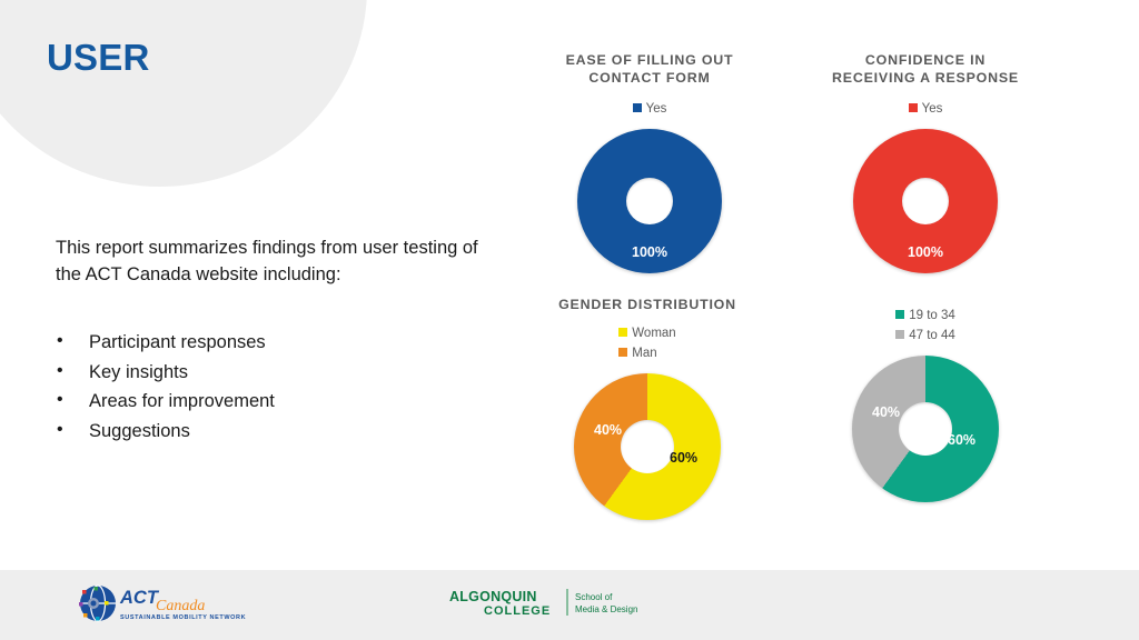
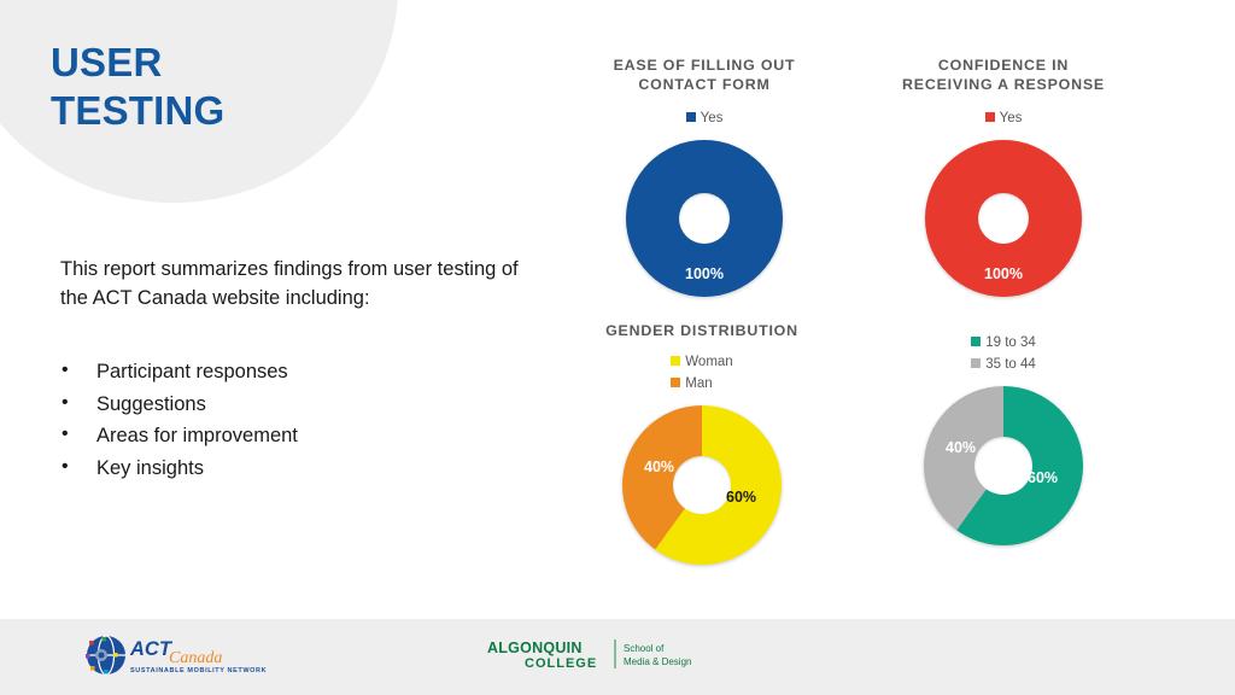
  USER
+ TESTING
  This report summarizes findings from user testing of the ACT Canada website including:
  •
  Participant responses
  •
- Key insights
+ Suggestions
  •
  Areas for improvement
  •
- Suggestions
+ Key insights
  EASE OF FILLING OUT
  CONTACT FORM
  Yes
  100%
  CONFIDENCE IN
  RECEIVING A RESPONSE
  Yes
  100%
  GENDER DISTRIBUTION
  Woman
  Man
  60%
  40%
  19 to 34
- 47 to 44
+ 35 to 44
  60%
  40%
  ACT
  Canada
  ALGONQUIN
  COLLEGE
  School of
  Media & Design
